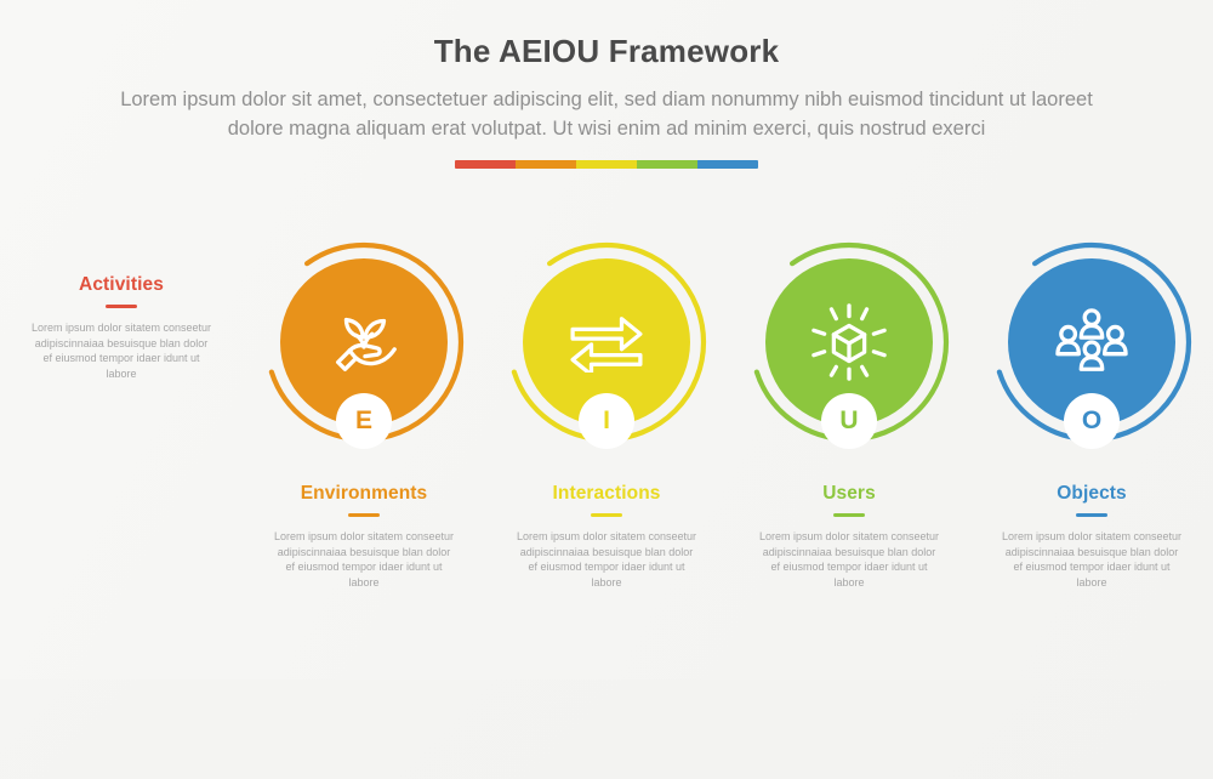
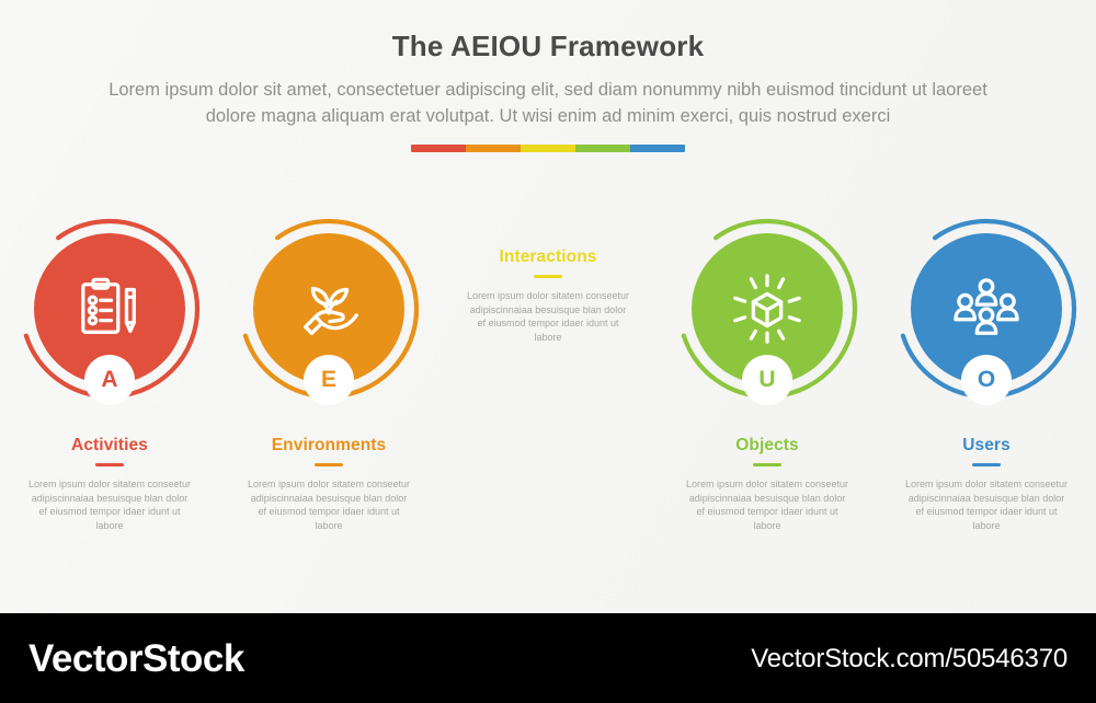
  The AEIOU Framework
  Lorem ipsum dolor sit amet, consectetuer adipiscing elit, sed diam nonummy nibh euismod tincidunt ut laoreet dolore magna aliquam erat volutpat. Ut wisi enim ad minim exerci, quis nostrud exerci
+ A
  Activities
  Lorem ipsum dolor sitatem conseetur adipiscinnaiaa besuisque blan dolor ef eiusmod tempor idaer idunt ut labore
  E
  Environments
  Lorem ipsum dolor sitatem conseetur adipiscinnaiaa besuisque blan dolor ef eiusmod tempor idaer idunt ut labore
- I
  Interactions
  Lorem ipsum dolor sitatem conseetur adipiscinnaiaa besuisque blan dolor ef eiusmod tempor idaer idunt ut labore
  U
- Users
+ Objects
  Lorem ipsum dolor sitatem conseetur adipiscinnaiaa besuisque blan dolor ef eiusmod tempor idaer idunt ut labore
  O
- Objects
+ Users
  Lorem ipsum dolor sitatem conseetur adipiscinnaiaa besuisque blan dolor ef eiusmod tempor idaer idunt ut labore
+ VectorStock
+ VectorStock.com/50546370
